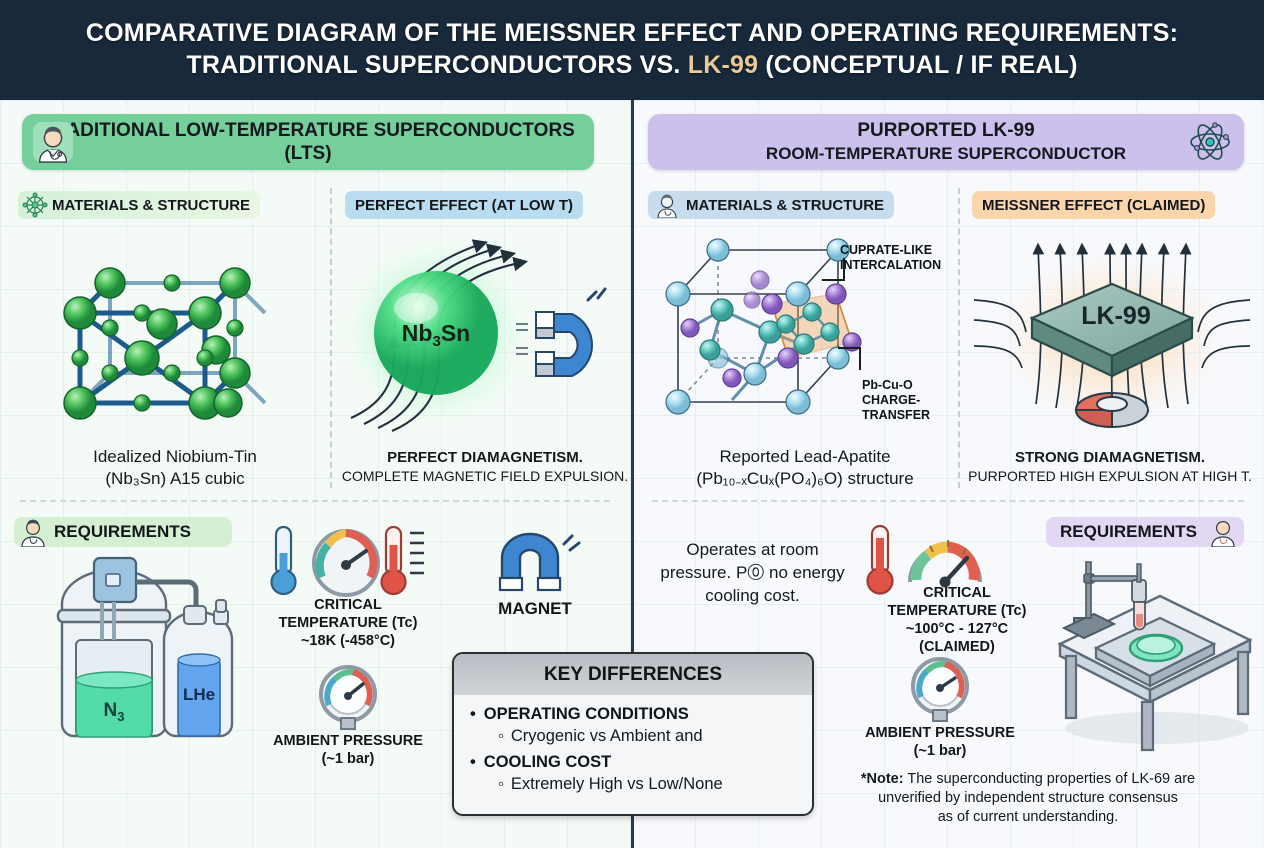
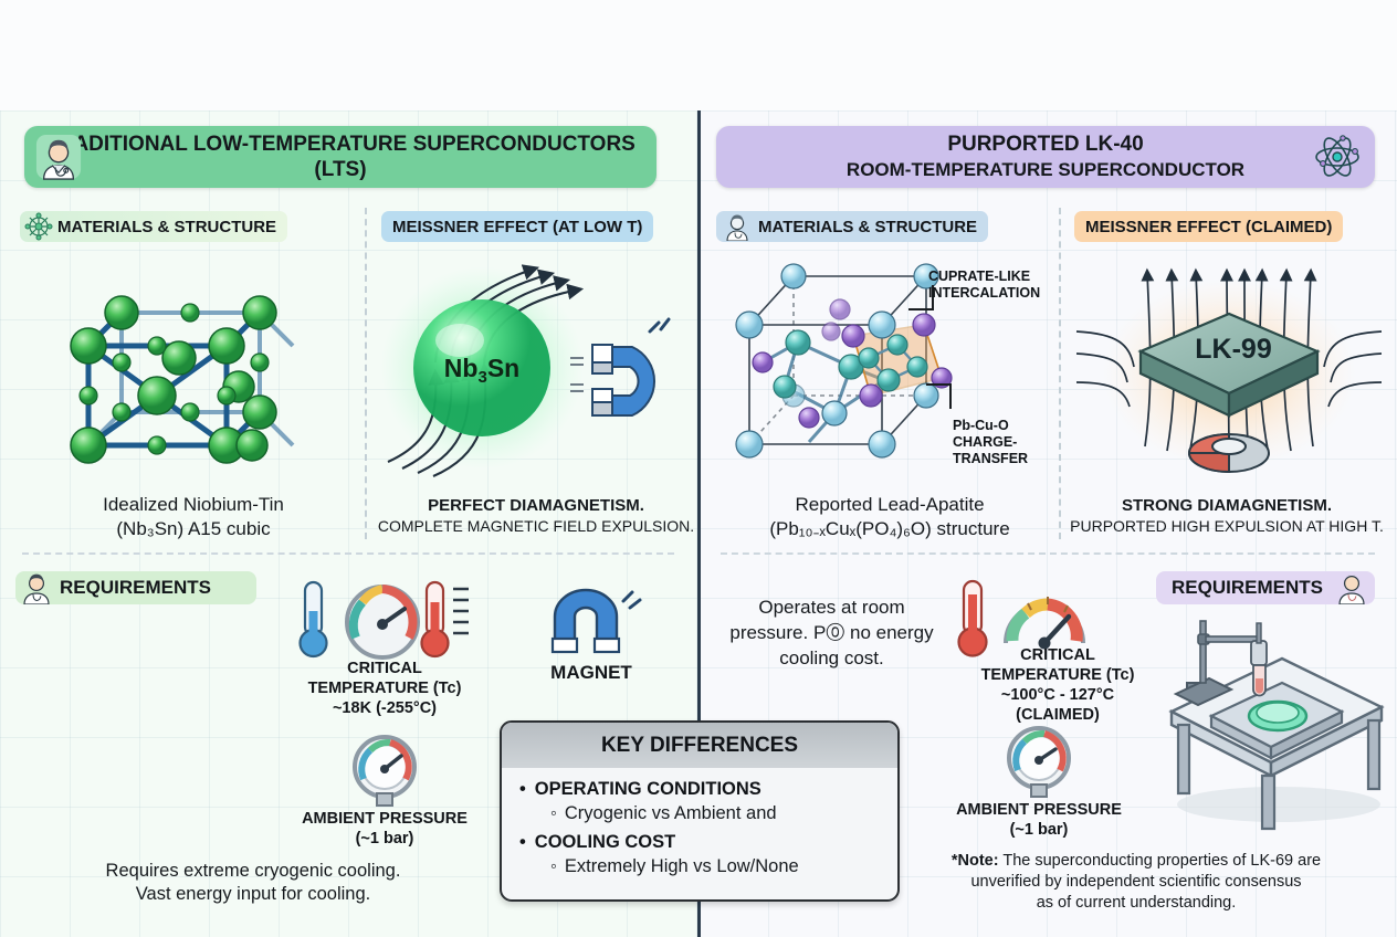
- COMPARATIVE DIAGRAM OF THE MEISSNER EFFECT AND OPERATING REQUIREMENTS:
- TRADITIONAL SUPERCONDUCTORS VS. LK-99 (CONCEPTUAL / IF REAL)
  ADITIONAL LOW-TEMPERATURE SUPERCONDUCTORS (LTS)
- PURPORTED LK-99
+ PURPORTED LK-40
  ROOM-TEMPERATURE SUPERCONDUCTOR
  MATERIALS & STRUCTURE
- PERFECT EFFECT (AT LOW T)
+ MEISSNER EFFECT (AT LOW T)
  MATERIALS & STRUCTURE
  MEISSNER EFFECT (CLAIMED)
  Idealized Niobium-Tin
  (Nb₃Sn) A15 cubic
  Nb3 Sn
  PERFECT DIAMAGNETISM.
  COMPLETE MAGNETIC FIELD EXPULSION.
  CUPRATE-LIKE
  INTERCALATION
  Pb-Cu-O
  CHARGE-
  TRANSFER
  Reported Lead-Apatite
  (Pb₁₀₋ₓCuₓ(PO₄)₆O) structure
  LK-99
  STRONG DIAMAGNETISM.
  PURPORTED HIGH EXPULSION AT HIGH T.
  REQUIREMENTS
  REQUIREMENTS
- N3
- LHe
  CRITICAL
  TEMPERATURE (Tc)
- ~18K (-458°C)
+ ~18K (-255°C)
  MAGNET
  AMBIENT PRESSURE
  (~1 bar)
+ Requires extreme cryogenic cooling.
+ Vast energy input for cooling.
  Operates at room
  pressure. P⓪ no energy
  cooling cost.
  CRITICAL
  TEMPERATURE (Tc)
  ~100°C - 127°C
  (CLAIMED)
  AMBIENT PRESSURE
  (~1 bar)
  KEY DIFFERENCES
  OPERATING CONDITIONS
  Cryogenic vs Ambient and
  COOLING COST
  Extremely High vs Low/None
  *Note: The superconducting properties of LK-69 are
- unverified by independent structure consensus
+ unverified by independent scientific consensus
  as of current understanding.
